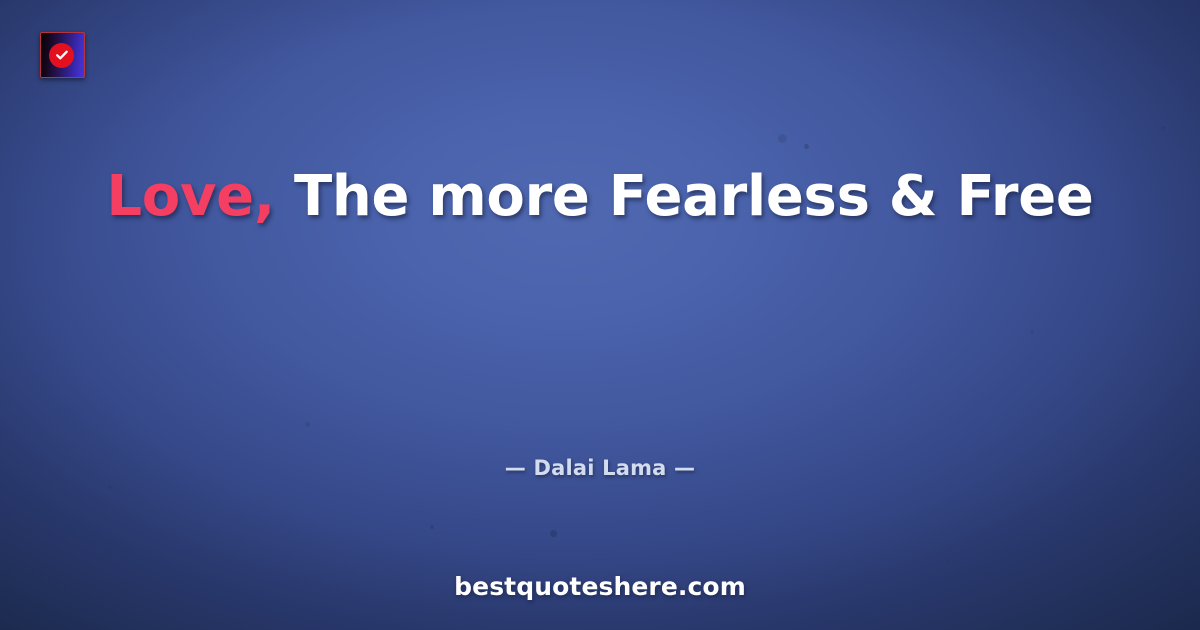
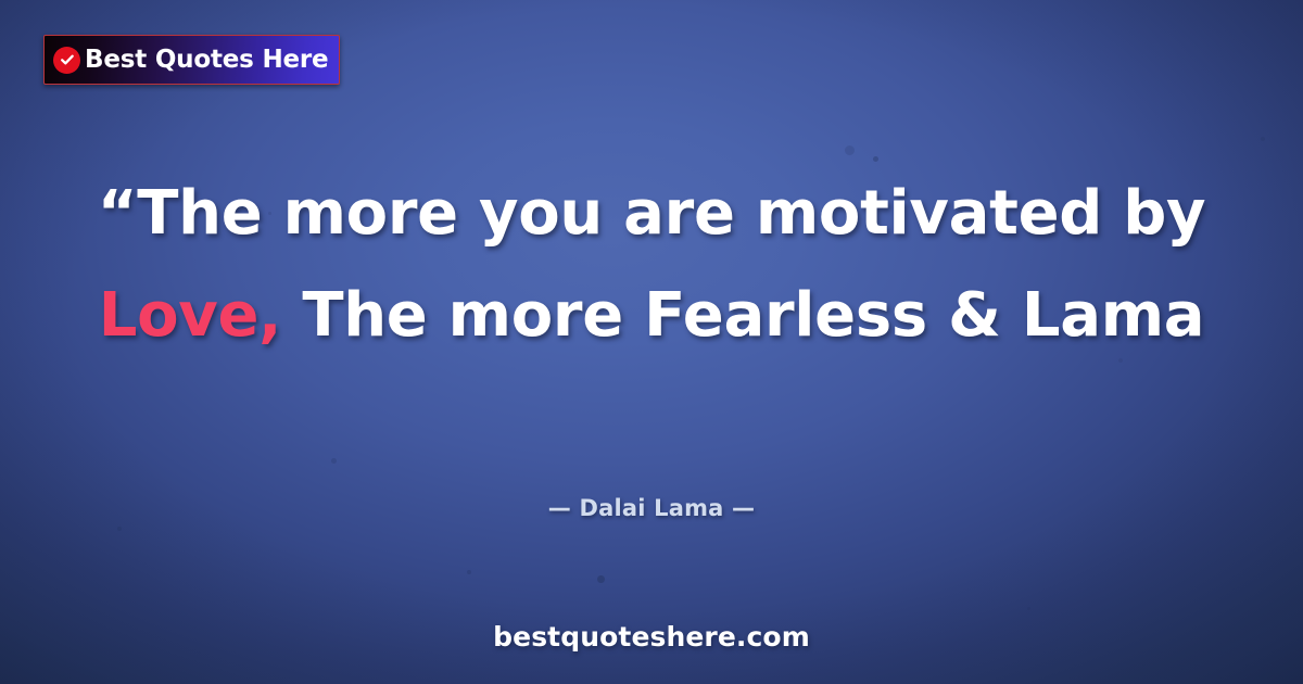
+ Best Quotes Here
+ “The more you are motivated by
- Love, The more Fearless & Free
+ Love, The more Fearless & Lama
  — Dalai Lama —
  bestquoteshere.com
